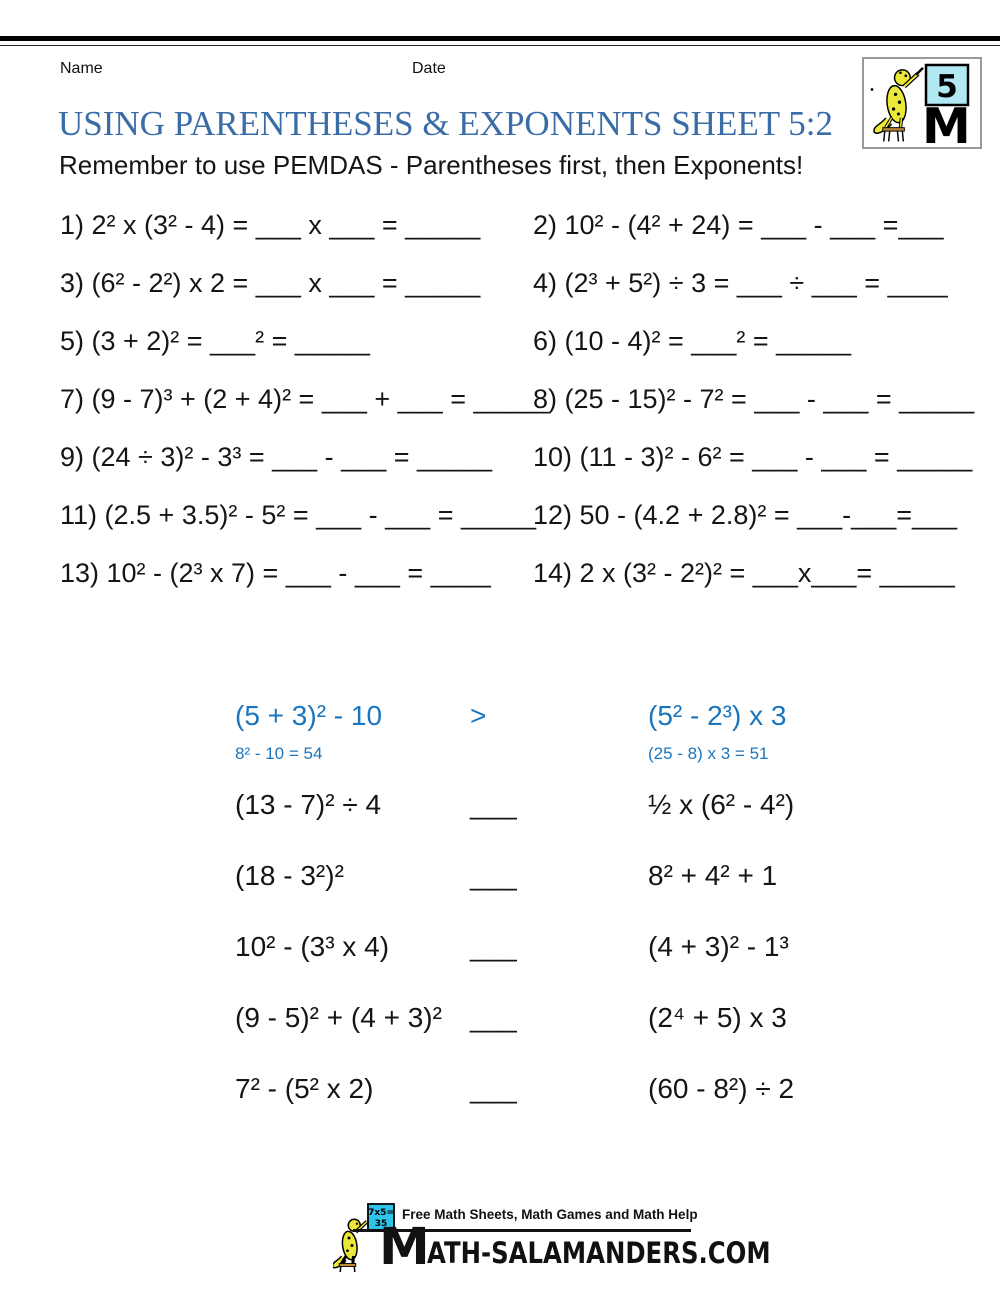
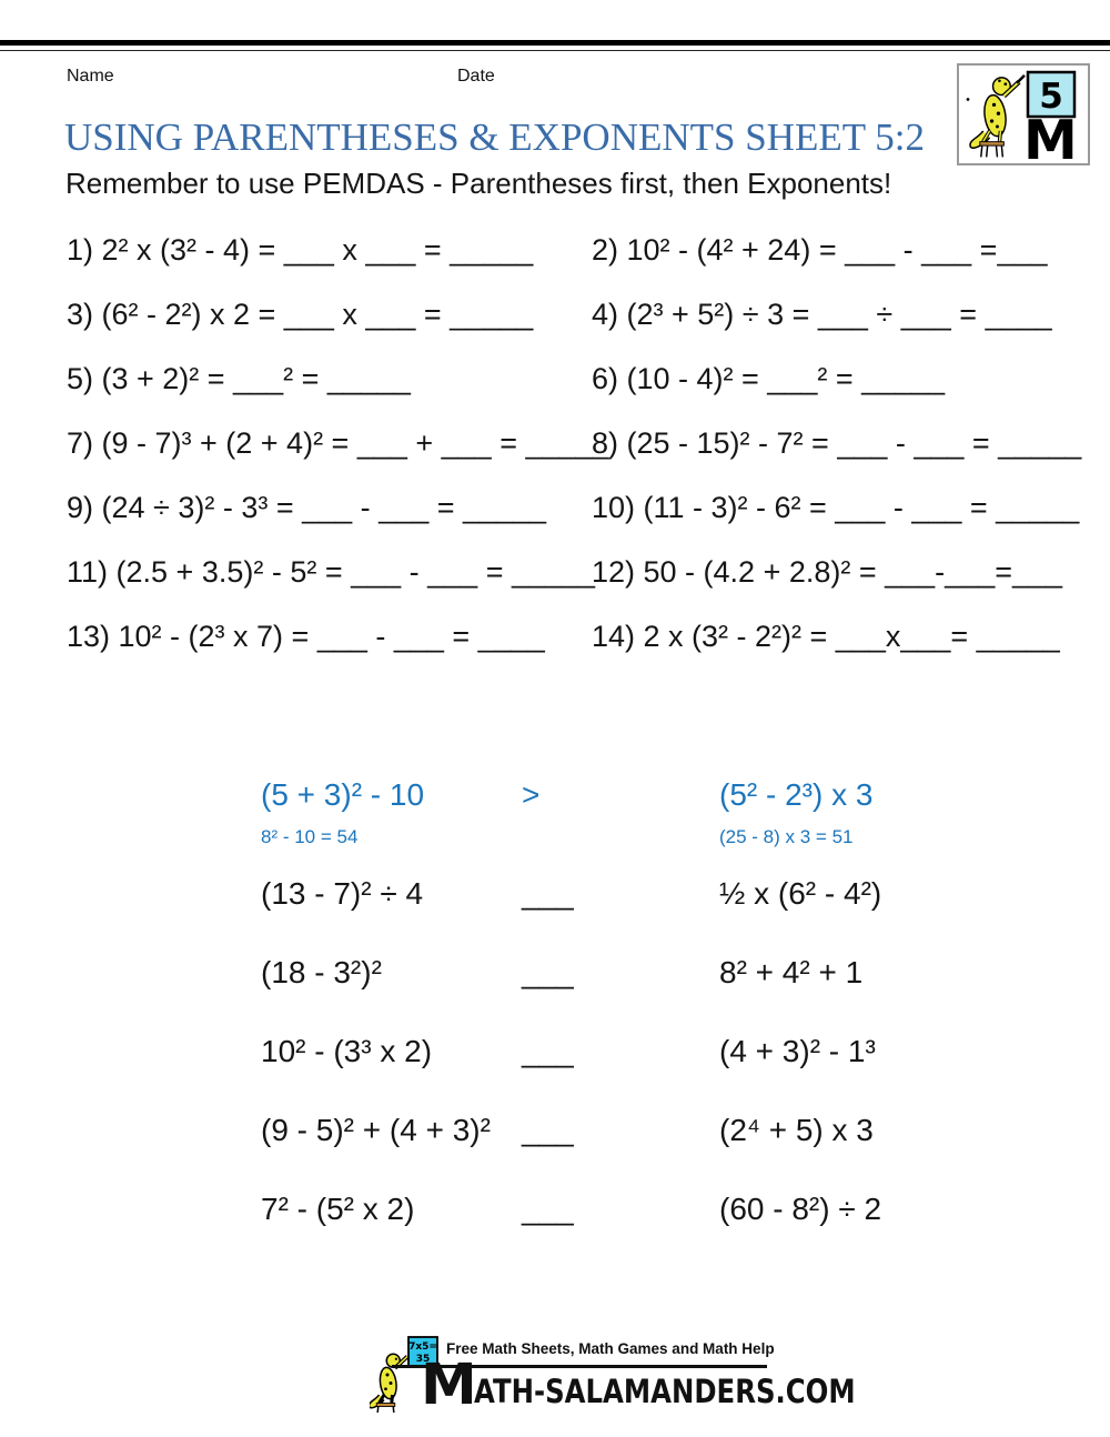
  Name
  Date
  5
  M
  USING PARENTHESES & EXPONENTS SHEET 5:2
  Remember to use PEMDAS - Parentheses first, then Exponents!
  1) 2² x (3² - 4) = ___ x ___ = _____
  3) (6² - 2²) x 2 = ___ x ___ = _____
  5) (3 + 2)² = ___² = _____
  7) (9 - 7)³ + (2 + 4)² = ___ + ___ = ____
  9) (24 ÷ 3)² - 3³ = ___ - ___ = _____
  11) (2.5 + 3.5)² - 5² = ___ - ___ = _____
  13) 10² - (2³ x 7) = ___ - ___ = ____
  2) 10² - (4² + 24) = ___ - ___ =___
  4) (2³ + 5²) ÷ 3 = ___ ÷ ___ = ____
  6) (10 - 4)² = ___² = _____
  8) (25 - 15)² - 7² = ___ - ___ = _____
  10) (11 - 3)² - 6² = ___ - ___ = _____
  12) 50 - (4.2 + 2.8)² = ___-___=___
  14) 2 x (3² - 2²)² = ___x___= _____
  (5 + 3)² - 10
  >
  (5² - 2³) x 3
  8² - 10 = 54
  (25 - 8) x 3 = 51
  (13 - 7)² ÷ 4
  ___
  ½ x (6² - 4²)
  (18 - 3²)²
  ___
  8² + 4² + 1
- 10² - (3³ x 4)
+ 10² - (3³ x 2)
  ___
  (4 + 3)² - 1³
  (9 - 5)² + (4 + 3)²
  ___
  (2⁴ + 5) x 3
  7² - (5² x 2)
  ___
  (60 - 8²) ÷ 2
  7x5=
  35
  Free Math Sheets, Math Games and Math Help
  M
  ATH-SALAMANDERS.COM
